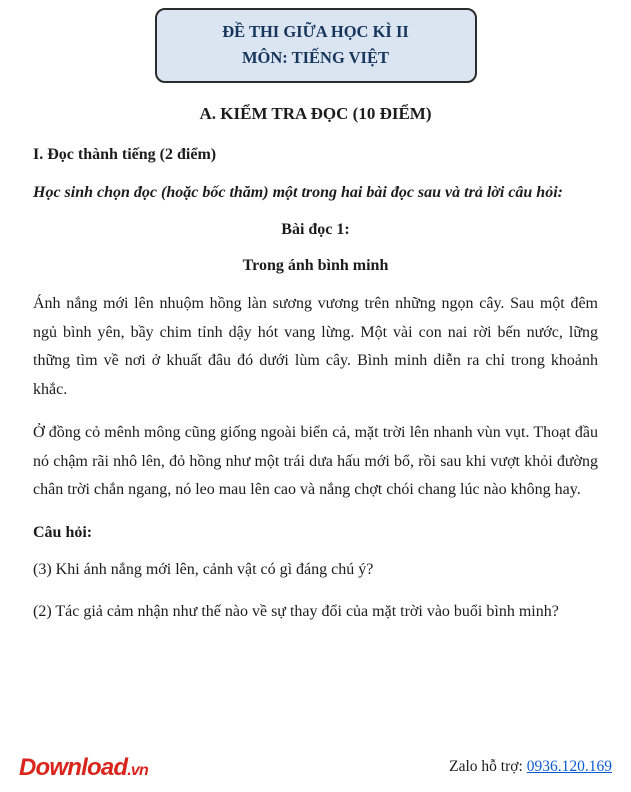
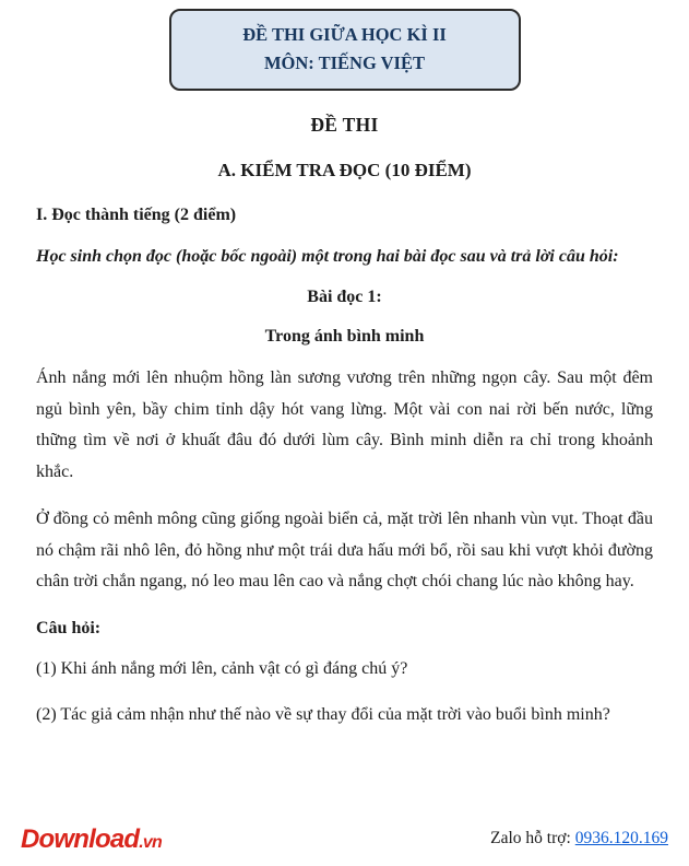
  ĐỀ THI GIỮA HỌC KÌ II
  MÔN: TIẾNG VIỆT
+ ĐỀ THI
  A. KIỂM TRA ĐỌC (10 ĐIỂM)
  I. Đọc thành tiếng (2 điểm)
- Học sinh chọn đọc (hoặc bốc thăm) một trong hai bài đọc sau và trả lời câu hỏi:
+ Học sinh chọn đọc (hoặc bốc ngoài) một trong hai bài đọc sau và trả lời câu hỏi:
  Bài đọc 1:
  Trong ánh bình minh
  Ánh nắng mới lên nhuộm hồng làn sương vương trên những ngọn cây. Sau một đêm ngủ bình yên, bầy chim tỉnh dậy hót vang lừng. Một vài con nai rời bến nước, lững thững tìm về nơi ở khuất đâu đó dưới lùm cây. Bình minh diễn ra chỉ trong khoảnh khắc.
  Ở đồng cỏ mênh mông cũng giống ngoài biển cả, mặt trời lên nhanh vùn vụt. Thoạt đầu nó chậm rãi nhô lên, đỏ hồng như một trái dưa hấu mới bổ, rồi sau khi vượt khỏi đường chân trời chắn ngang, nó leo mau lên cao và nắng chợt chói chang lúc nào không hay.
  Câu hỏi:
- (3) Khi ánh nắng mới lên, cảnh vật có gì đáng chú ý?
+ (1) Khi ánh nắng mới lên, cảnh vật có gì đáng chú ý?
  (2) Tác giả cảm nhận như thế nào về sự thay đổi của mặt trời vào buổi bình minh?
  Download.vn
  Zalo hỗ trợ: 0936.120.169
